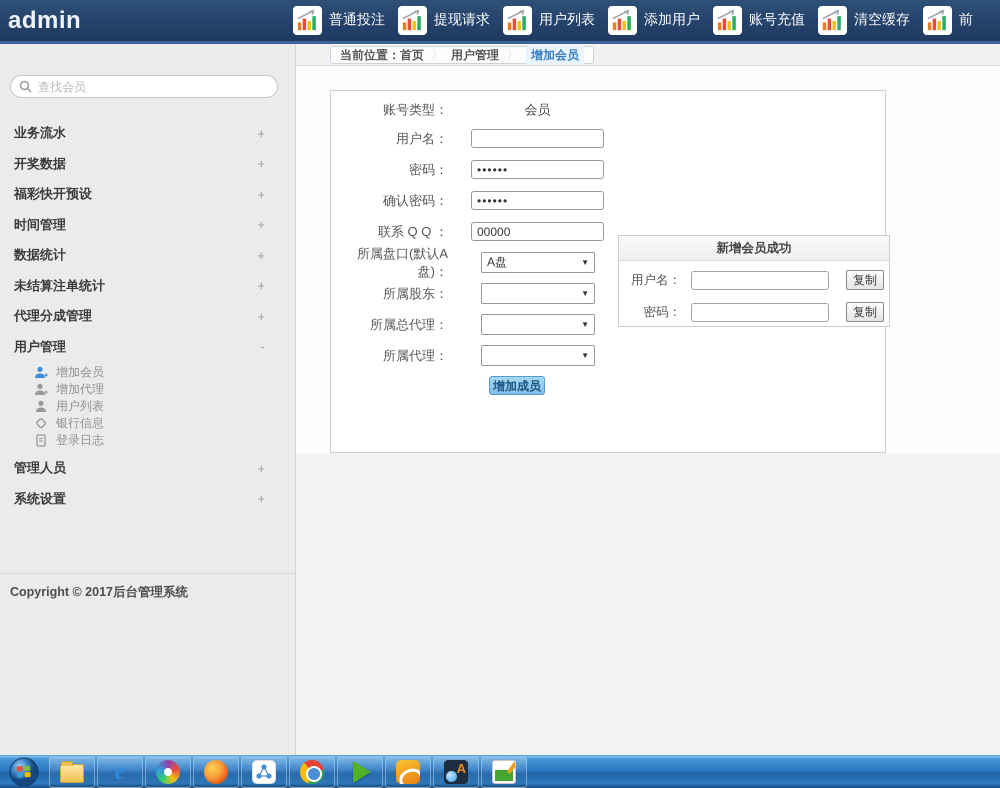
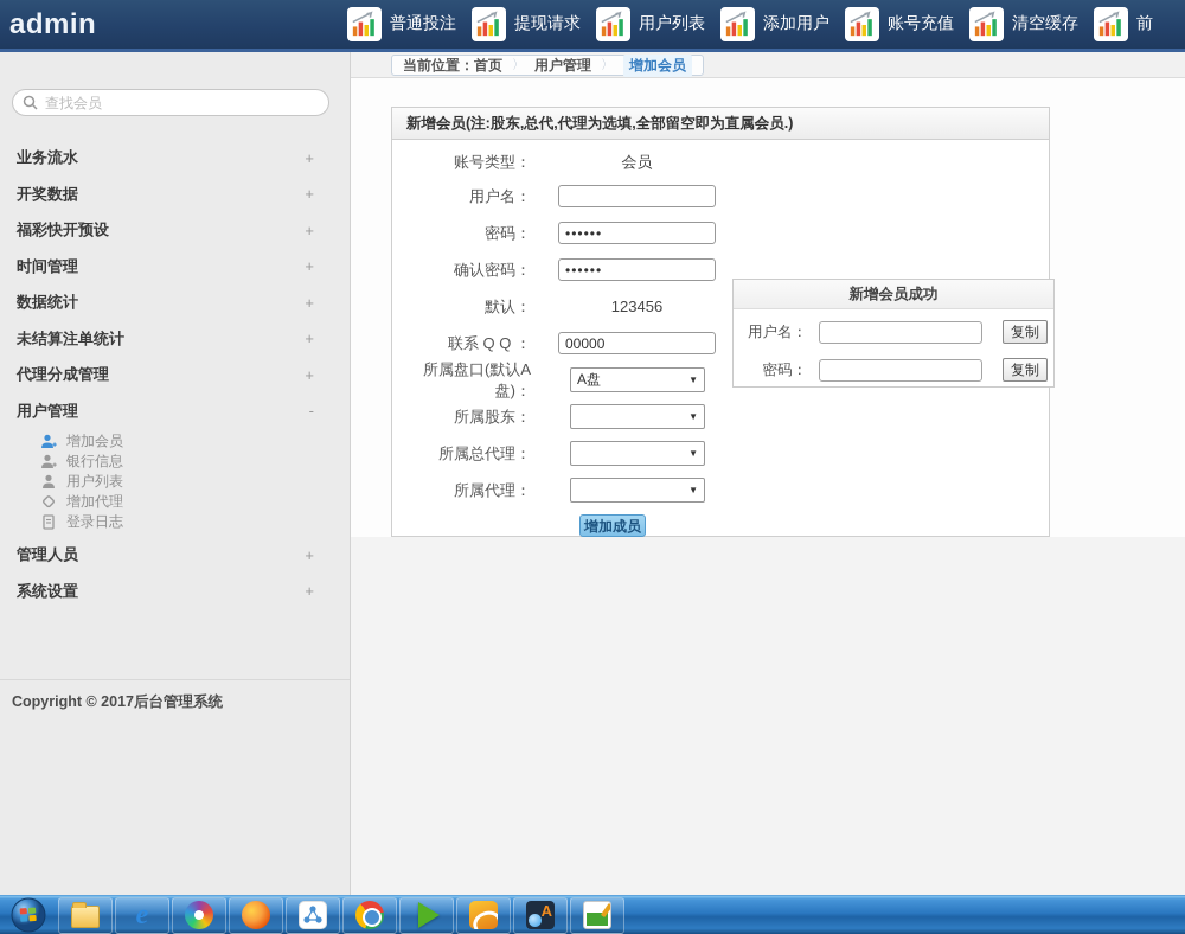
  admin
  普通投注
  提现请求
  用户列表
  添加用户
  账号充值
  清空缓存
  前
  当前位置：首页
  〉
  用户管理
  〉
  增加会员
  查找会员
  业务流水
  +
  开奖数据
  +
  福彩快开预设
  +
  时间管理
  +
  数据统计
  +
  未结算注单统计
  +
  代理分成管理
  +
  用户管理
  -
  增加会员
- 增加代理
+ 银行信息
  用户列表
- 银行信息
+ 增加代理
  登录日志
  管理人员
  +
  系统设置
  +
  Copyright © 2017后台管理系统
+ 新增会员(注:股东,总代,代理为选填,全部留空即为直属会员.)
  账号类型：
  会员
  用户名：
  密码：
  确认密码：
+ 默认：
+ 123456
  联系 Q Q ：
  00000
  所属盘口(默认A盘)：
  A盘
  ▼
  所属股东：
  ▼
  所属总代理：
  ▼
  所属代理：
  ▼
  增加成员
  新增会员成功
  用户名：
  复制
  密码：
  复制
  e
  A
